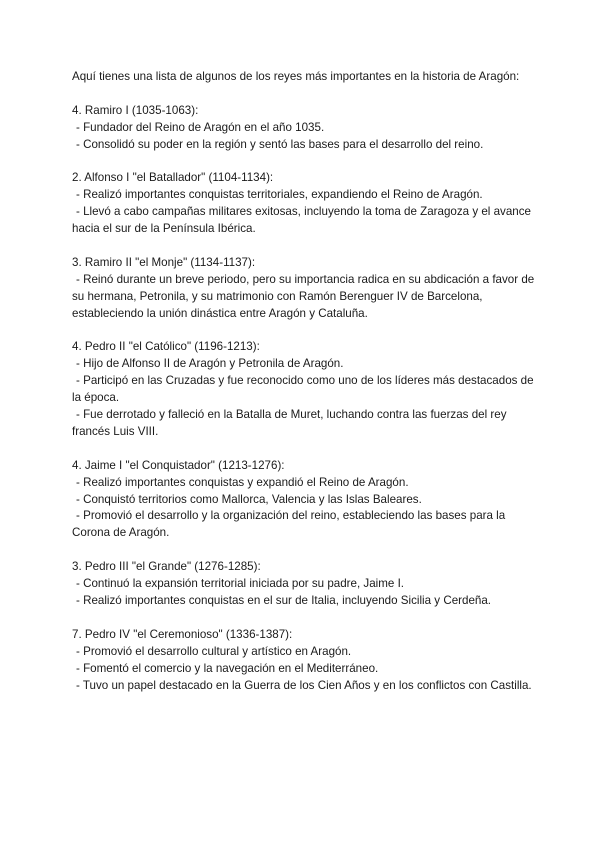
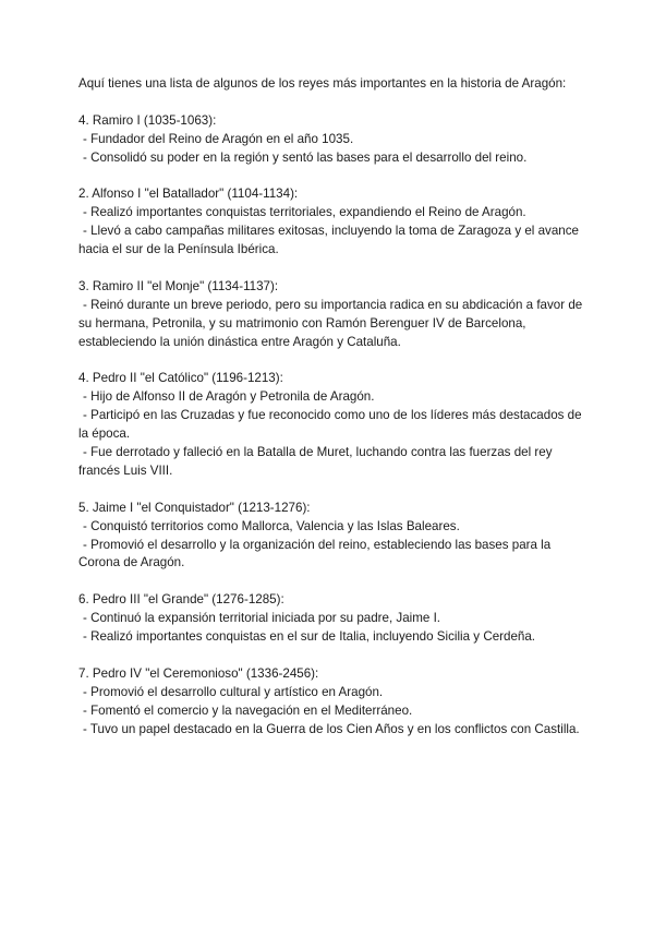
  Aquí tienes una lista de algunos de los reyes más importantes en la historia de Aragón:
  4. Ramiro I (1035-1063):
  - Fundador del Reino de Aragón en el año 1035.
  - Consolidó su poder en la región y sentó las bases para el desarrollo del reino.
  2. Alfonso I "el Batallador" (1104-1134):
  - Realizó importantes conquistas territoriales, expandiendo el Reino de Aragón.
  - Llevó a cabo campañas militares exitosas, incluyendo la toma de Zaragoza y el avance hacia el sur de la Península Ibérica.
  3. Ramiro II "el Monje" (1134-1137):
  - Reinó durante un breve periodo, pero su importancia radica en su abdicación a favor de su hermana, Petronila, y su matrimonio con Ramón Berenguer IV de Barcelona, estableciendo la unión dinástica entre Aragón y Cataluña.
  4. Pedro II "el Católico" (1196-1213):
  - Hijo de Alfonso II de Aragón y Petronila de Aragón.
  - Participó en las Cruzadas y fue reconocido como uno de los líderes más destacados de la época.
  - Fue derrotado y falleció en la Batalla de Muret, luchando contra las fuerzas del rey francés Luis VIII.
- 4. Jaime I "el Conquistador" (1213-1276):
+ 5. Jaime I "el Conquistador" (1213-1276):
- - Realizó importantes conquistas y expandió el Reino de Aragón.
  - Conquistó territorios como Mallorca, Valencia y las Islas Baleares.
  - Promovió el desarrollo y la organización del reino, estableciendo las bases para la Corona de Aragón.
- 3. Pedro III "el Grande" (1276-1285):
+ 6. Pedro III "el Grande" (1276-1285):
  - Continuó la expansión territorial iniciada por su padre, Jaime I.
  - Realizó importantes conquistas en el sur de Italia, incluyendo Sicilia y Cerdeña.
- 7. Pedro IV "el Ceremonioso" (1336-1387):
+ 7. Pedro IV "el Ceremonioso" (1336-2456):
  - Promovió el desarrollo cultural y artístico en Aragón.
  - Fomentó el comercio y la navegación en el Mediterráneo.
  - Tuvo un papel destacado en la Guerra de los Cien Años y en los conflictos con Castilla.
